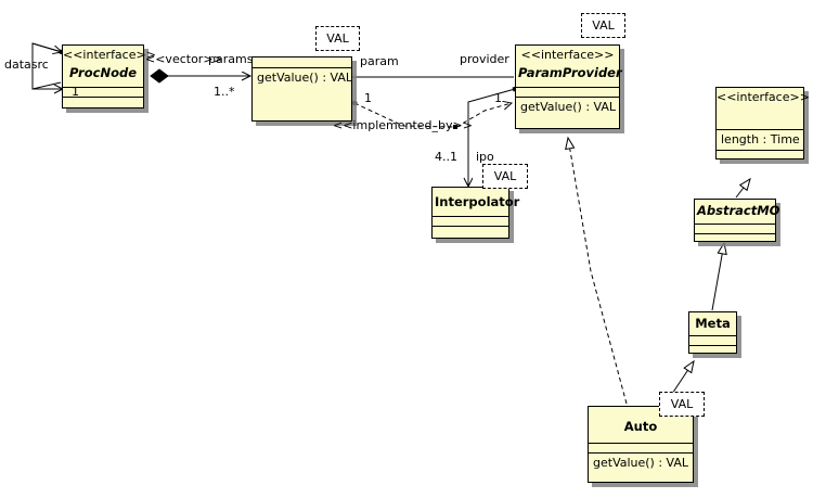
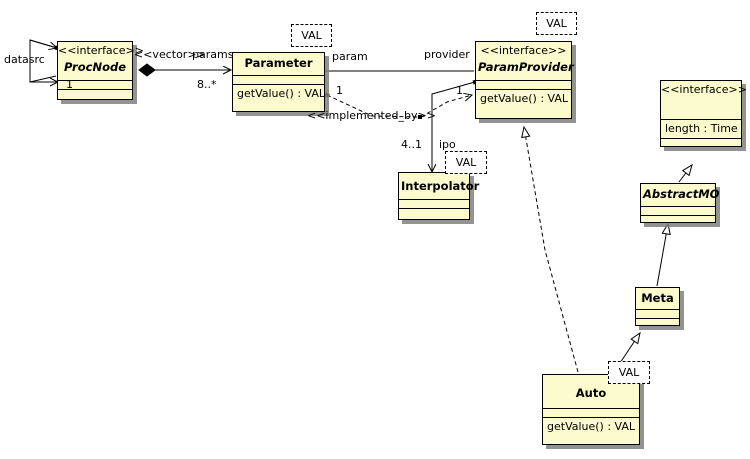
  <<interface>
  ProcNode
+ Parameter
  getValue() : VAL
  VAL
  <<interface>>
  ParamProvider
  getValue() : VAL
  VAL
  Interpolator
  VAL
  <<interface>>
  length : Time
  AbstractMO
  Meta
  Auto
  getValue() : VAL
  VAL
  datasrc
  1
  <<vector>>
  params
- 1..*
+ 8..*
  param
  1
  provider
  1
  <<implemented_by>>
  4..1
  ipo
